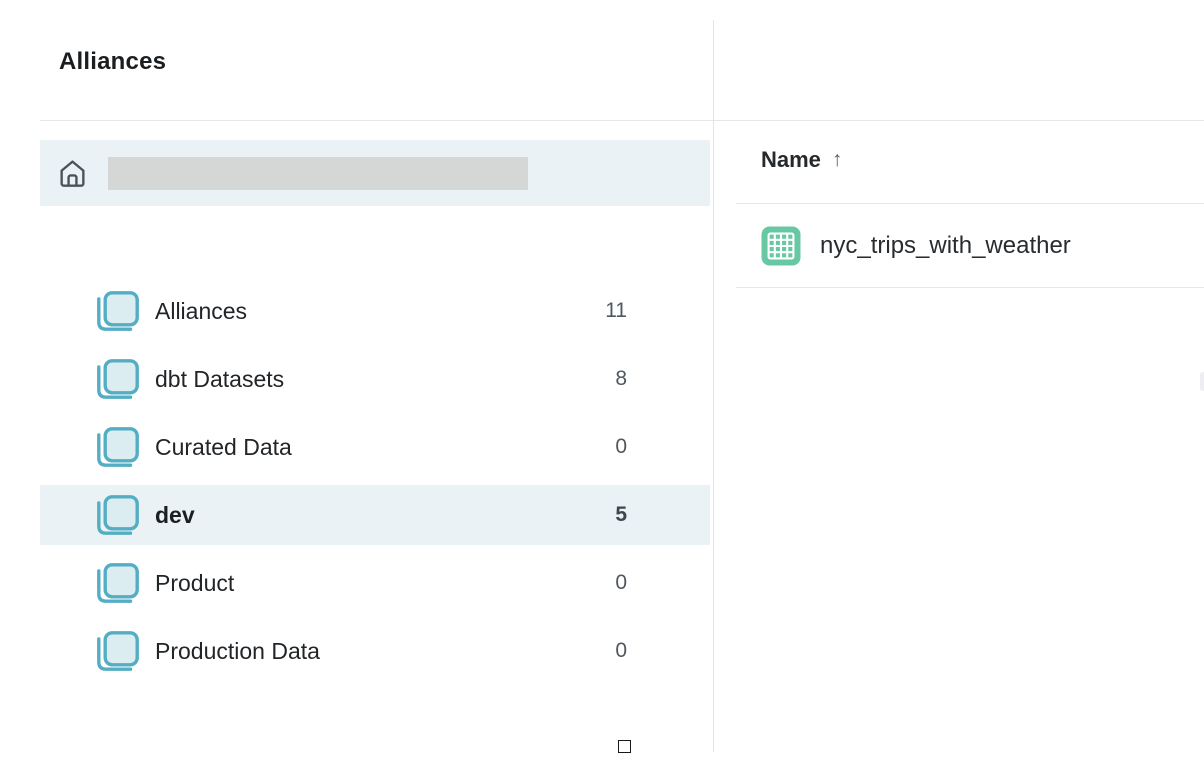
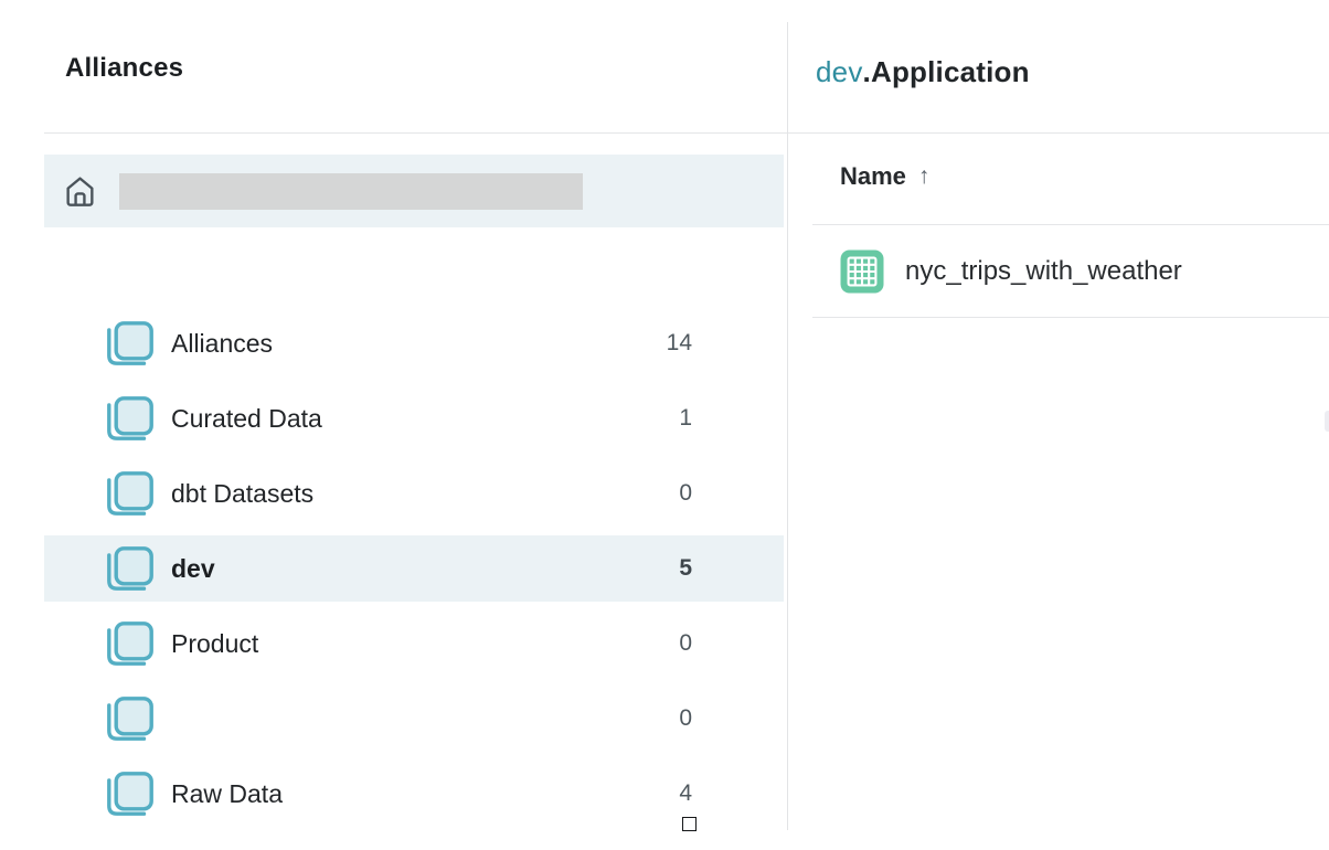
  Alliances
  Alliances
- 11
+ 14
- dbt Datasets
+ Curated Data
- 8
+ 1
- Curated Data
+ dbt Datasets
  0
  dev
  5
  Product
  0
- Production Data
  0
+ Raw Data
+ 4
+ dev.Application
  Name
  ↑
  nyc_trips_with_weather
